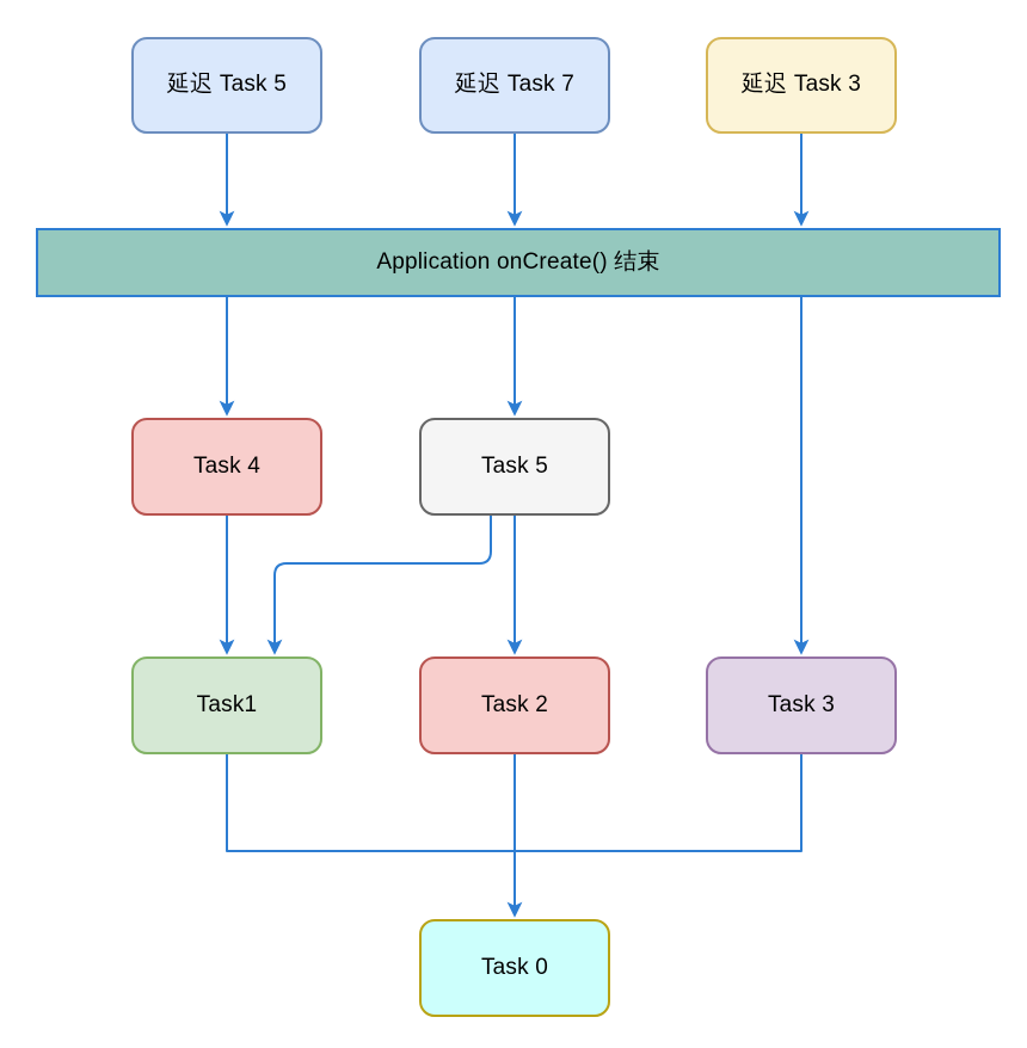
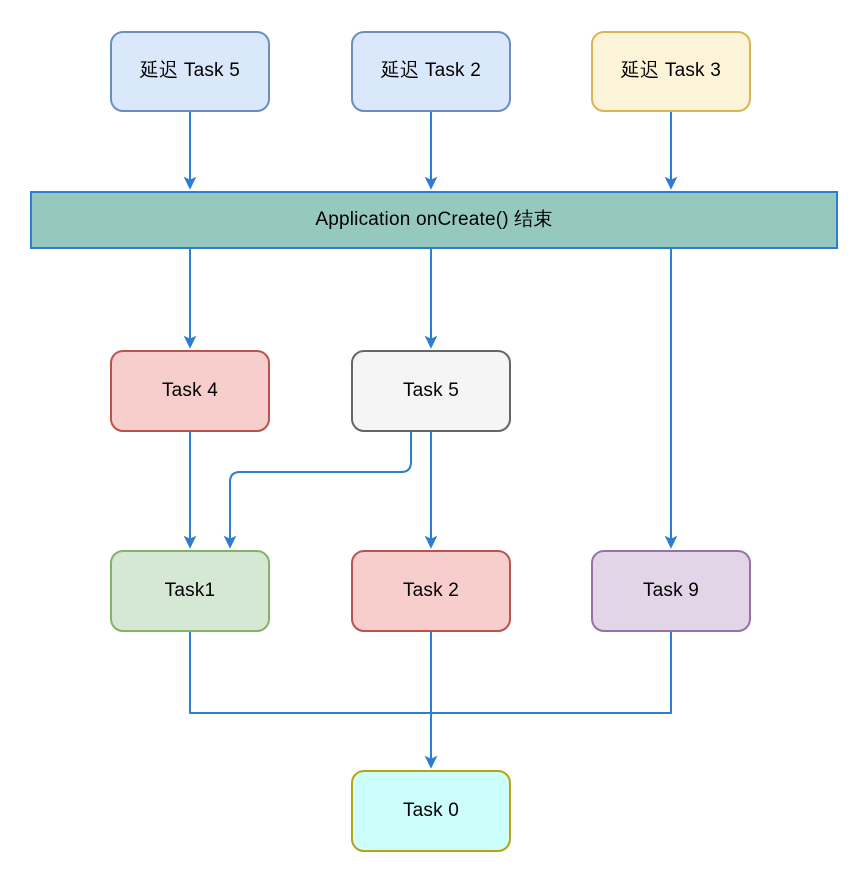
  延迟 Task 5
- 延迟 Task 7
+ 延迟 Task 2
  延迟 Task 3
  Application onCreate() 结束
  Task 4
  Task 5
  Task1
  Task 2
- Task 3
+ Task 9
  Task 0
